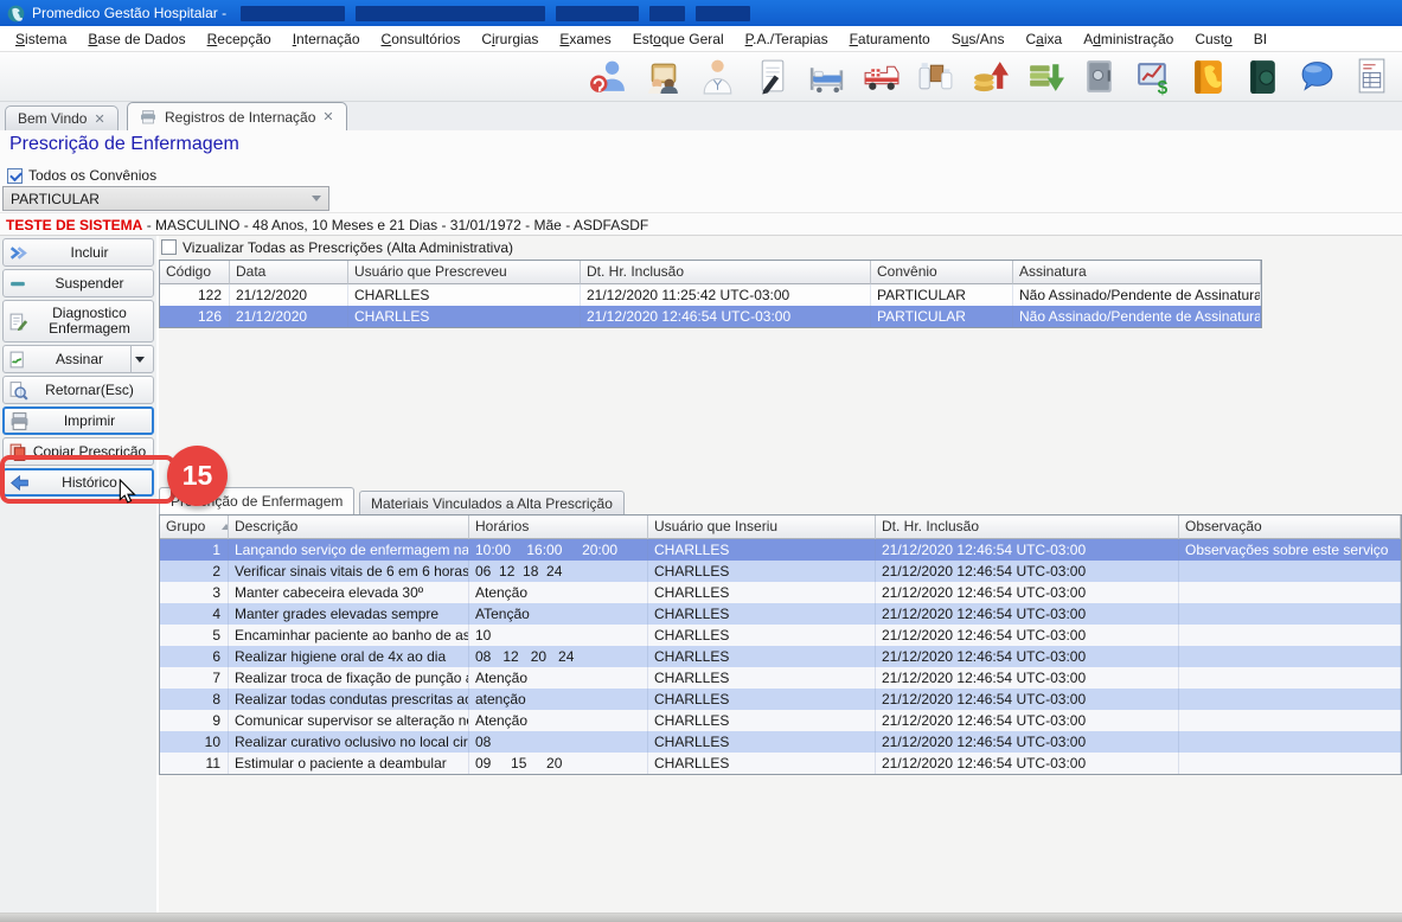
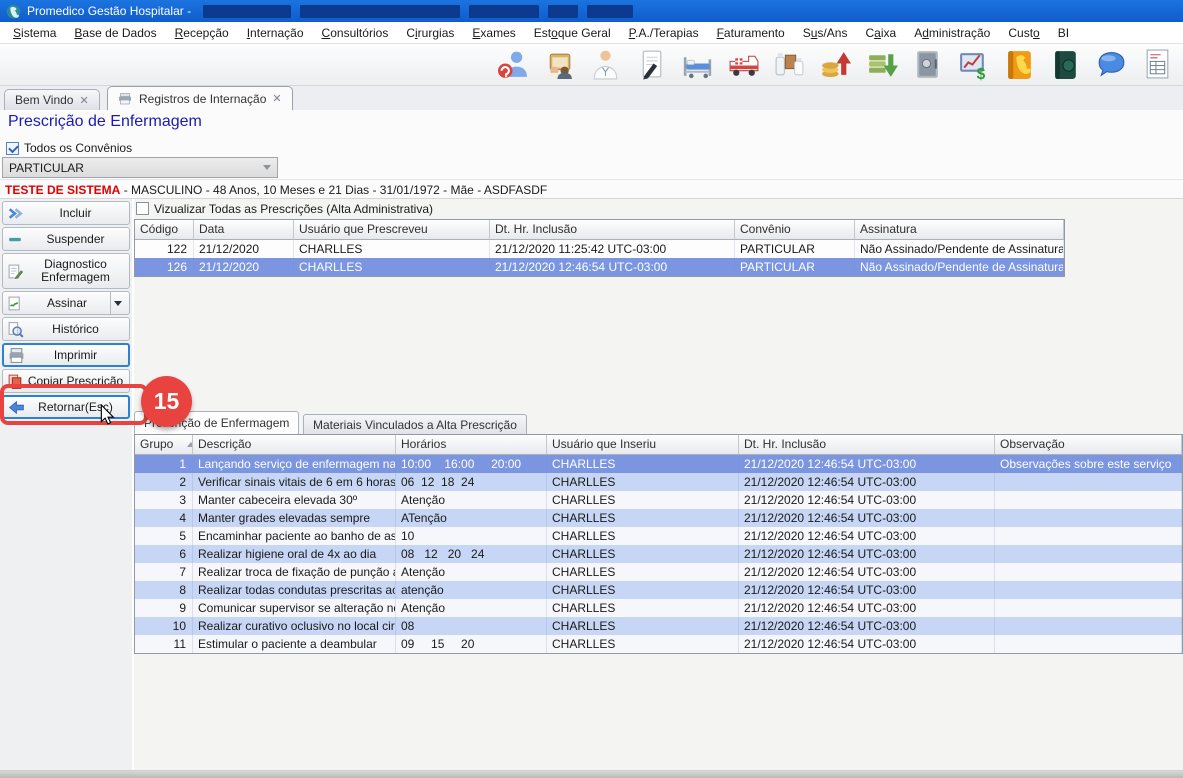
  Promedico Gestão Hospitalar -
  Sistema
  Base de Dados
  Recepção
  Internação
  Consultórios
  Cirurgias
  Exames
  Estoque Geral
  P.A./Terapias
  Faturamento
  Sus/Ans
  Caixa
  Administração
  Custo
  BI
  $
  Bem Vindo
  ✕
  Registros de Internação
  ✕
  Prescrição de Enfermagem
  Todos os Convênios
  PARTICULAR
  TESTE DE SISTEMA - MASCULINO - 48 Anos, 10 Meses e 21 Dias - 31/01/1972 - Mãe - ASDFASDF
  Incluir
  Suspender
  Diagnostico Enfermagem
  Assinar
- Retornar(Esc)
+ Histórico
  Imprimir
  Copiar Prescrição
- Histórico
+ Retornar(Esc)
  Vizualizar Todas as Prescrições (Alta Administrativa)
  Código
  Data
  Usuário que Prescreveu
  Dt. Hr. Inclusão
  Convênio
  Assinatura
  122
  21/12/2020
  CHARLLES
  21/12/2020 11:25:42 UTC-03:00
  PARTICULAR
  Não Assinado/Pendente de Assinatura
  126
  21/12/2020
  CHARLLES
  21/12/2020 12:46:54 UTC-03:00
  PARTICULAR
  Não Assinado/Pendente de Assinatura
  Pção de Enfermagem
  Materiais Vinculados a Alta Prescrição
  Grupo
  Descrição
  Horários
  Usuário que Inseriu
  Dt. Hr. Inclusão
  Observação
  1
  Lançando serviço de enfermagem na
  10:00 16:00 20:00
  CHARLLES
  21/12/2020 12:46:54 UTC-03:00
  Observações sobre este serviço
  2
  Verificar sinais vitais de 6 em 6 horas
  06 12 18 24
  CHARLLES
  21/12/2020 12:46:54 UTC-03:00
  3
  Manter cabeceira elevada 30º
  Atenção
  CHARLLES
  21/12/2020 12:46:54 UTC-03:00
  4
  Manter grades elevadas sempre
  ATenção
  CHARLLES
  21/12/2020 12:46:54 UTC-03:00
  5
  Encaminhar paciente ao banho de as
  10
  CHARLLES
  21/12/2020 12:46:54 UTC-03:00
  6
  Realizar higiene oral de 4x ao dia
  08 12 20 24
  CHARLLES
  21/12/2020 12:46:54 UTC-03:00
  7
  Realizar troca de fixação de punção
  Atenção
  CHARLLES
  21/12/2020 12:46:54 UTC-03:00
  8
  Realizar todas condutas prescritas ao
  atenção
  CHARLLES
  21/12/2020 12:46:54 UTC-03:00
  9
  Comunicar supervisor se alteração n
  Atenção
  CHARLLES
  21/12/2020 12:46:54 UTC-03:00
  10
  Realizar curativo oclusivo no local cir
  08
  CHARLLES
  21/12/2020 12:46:54 UTC-03:00
  11
  Estimular o paciente a deambular
  09 15 20
  CHARLLES
  21/12/2020 12:46:54 UTC-03:00
  15
